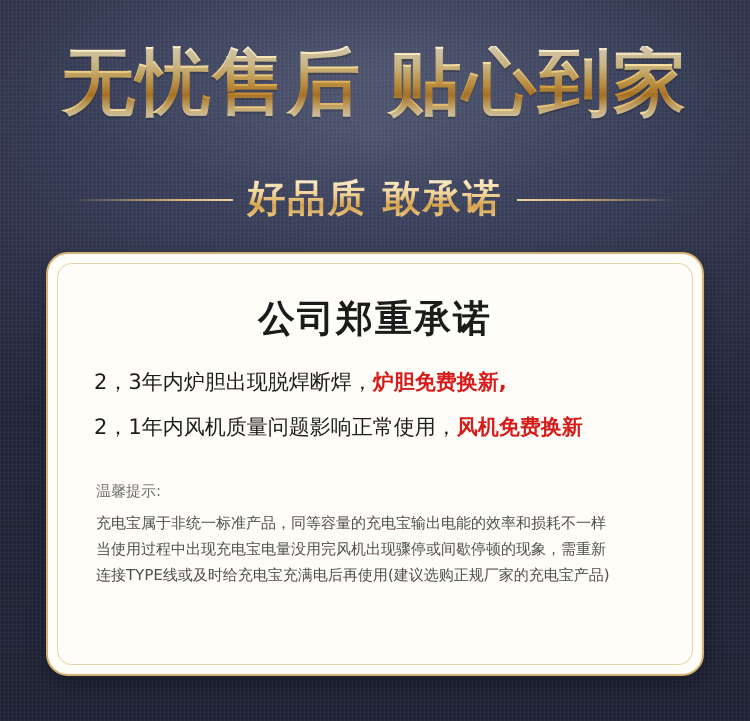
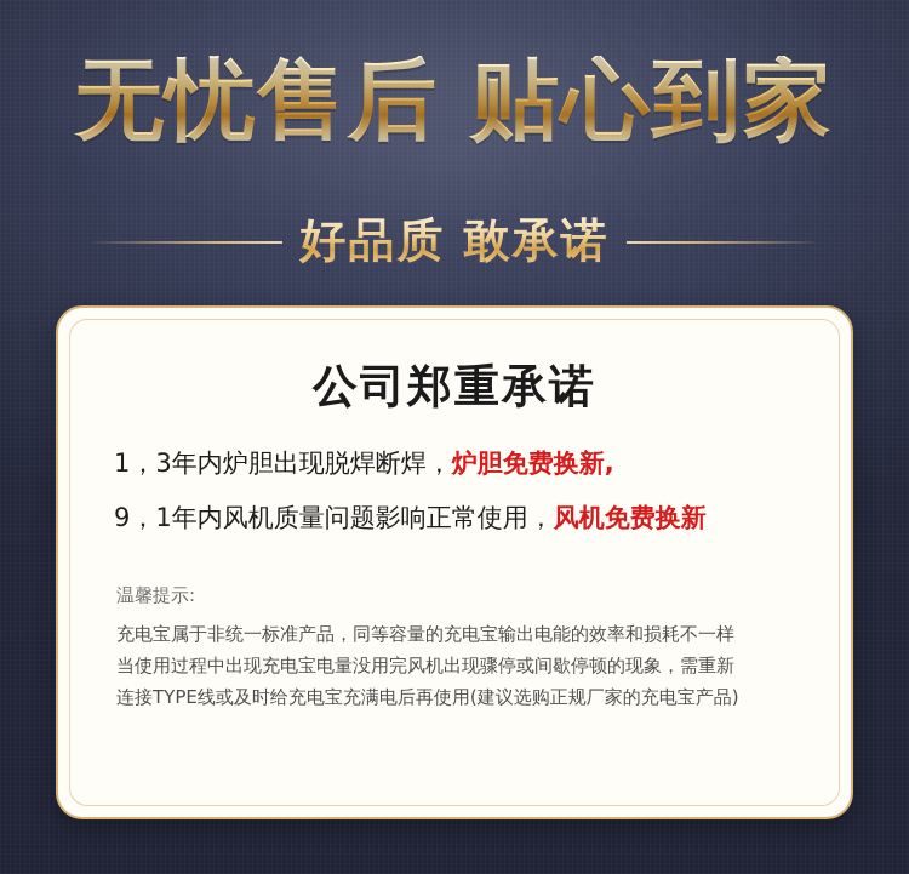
  无忧售后 贴心到家
  好品质 敢承诺
  公司郑重承诺
- 2，3年内炉胆出现脱焊断焊，炉胆免费换新,
+ 1，3年内炉胆出现脱焊断焊，炉胆免费换新,
- 2，1年内风机质量问题影响正常使用，风机免费换新
+ 9，1年内风机质量问题影响正常使用，风机免费换新
  温馨提示:
  充电宝属于非统一标准产品，同等容量的充电宝输出电能的效率和损耗不一样
  当使用过程中出现充电宝电量没用完风机出现骤停或间歇停顿的现象，需重新
  连接TYPE线或及时给充电宝充满电后再使用(建议选购正规厂家的充电宝产品)
